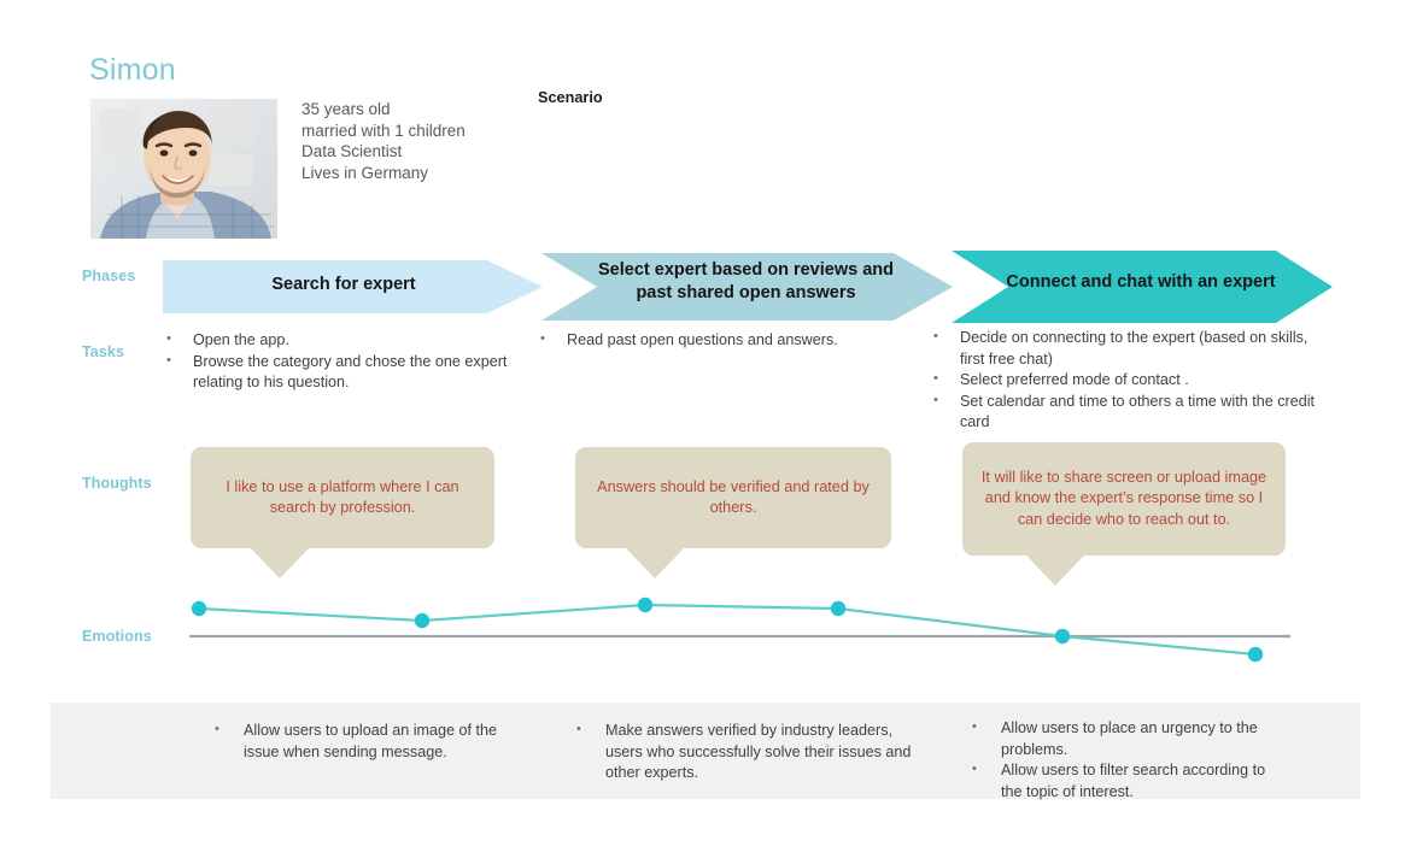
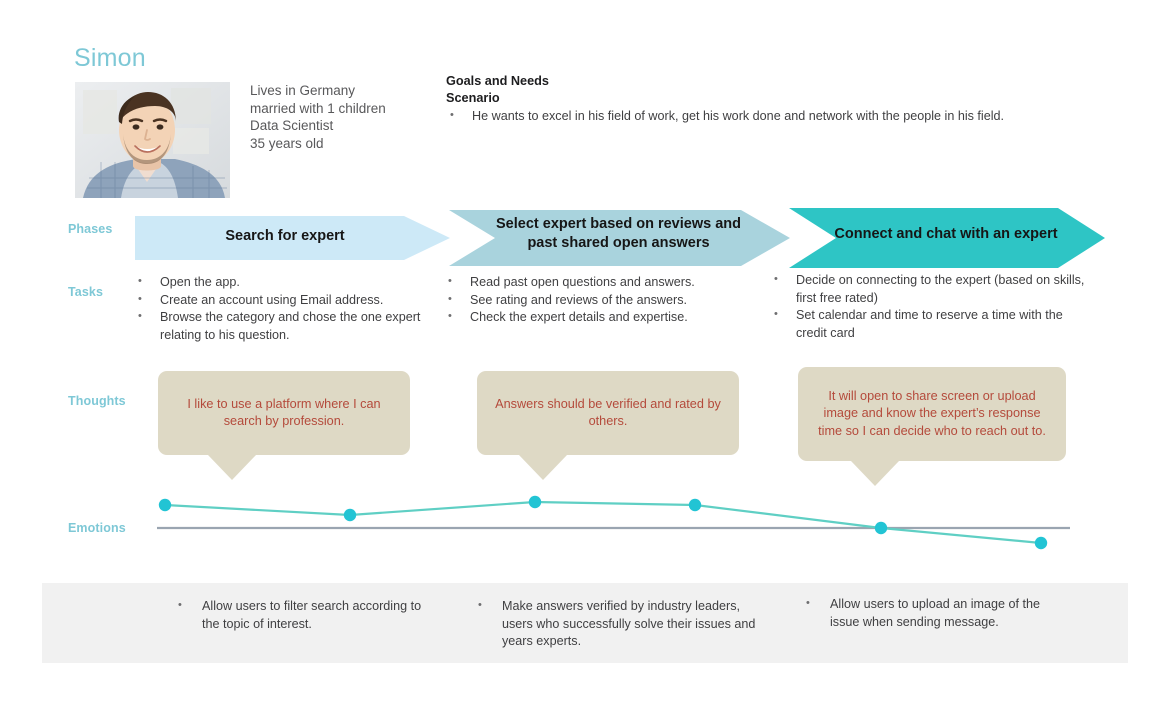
  Simon
- 35 years old
+ Lives in Germany
  married with 1 children
  Data Scientist
- Lives in Germany
+ 35 years old
+ Goals and Needs
  Scenario
+ He wants to excel in his field of work, get his work done and network with the people in his field.
  Phases
  Tasks
  Thoughts
  Emotions
  Search for expert
  Select expert based on reviews and past shared open answers
  Connect and chat with an expert
  Open the app.
+ Create an account using Email address.
  Browse the category and chose the one expert relating to his question.
  Read past open questions and answers.
+ See rating and reviews of the answers.
+ Check the expert details and expertise.
- Decide on connecting to the expert (based on skills, first free chat)
+ Decide on connecting to the expert (based on skills, first free rated)
- Select preferred mode of contact .
- Set calendar and time to others a time with the credit card
+ Set calendar and time to reserve a time with the credit card
  I like to use a platform where I can search by profession.
  Answers should be verified and rated by others.
- It will like to share screen or upload image and know the expert’s response time so I can decide who to reach out to.
+ It will open to share screen or upload image and know the expert’s response time so I can decide who to reach out to.
- Allow users to upload an image of the issue when sending message.
+ Allow users to filter search according to the topic of interest.
- Make answers verified by industry leaders, users who successfully solve their issues and other experts.
+ Make answers verified by industry leaders, users who successfully solve their issues and years experts.
- Allow users to place an urgency to the problems.
- Allow users to filter search according to the topic of interest.
+ Allow users to upload an image of the issue when sending message.
